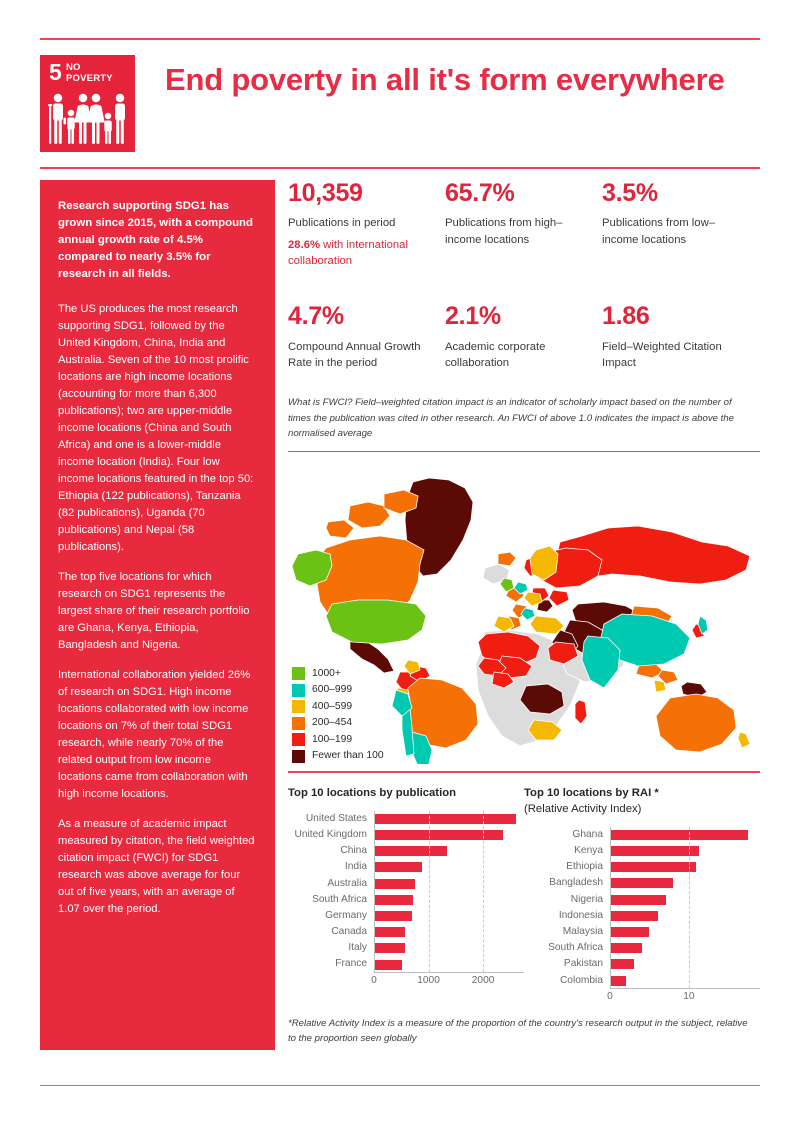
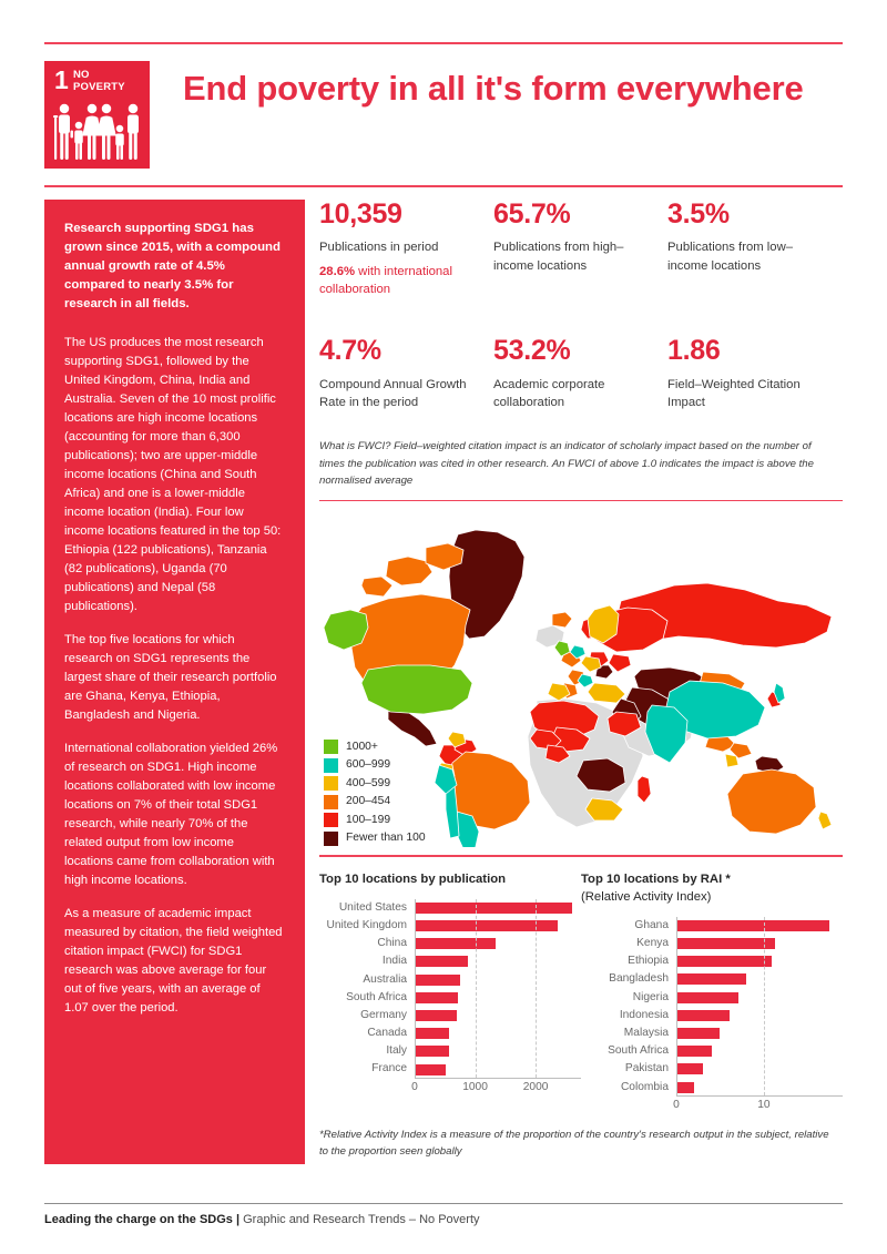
- 5
+ 1
  NO
  POVERTY
  End poverty in all it's form everywhere
  Research supporting SDG1 has grown since 2015, with a compound annual growth rate of 4.5% compared to nearly 3.5% for research in all fields.
  The US produces the most research supporting SDG1, followed by the United Kingdom, China, India and Australia. Seven of the 10 most prolific locations are high income locations (accounting for more than 6,300 publications); two are upper-middle income locations (China and South Africa) and one is a lower-middle income location (India). Four low income locations featured in the top 50: Ethiopia (122 publications), Tanzania (82 publications), Uganda (70 publications) and Nepal (58 publications).
  The top five locations for which research on SDG1 represents the largest share of their research portfolio are Ghana, Kenya, Ethiopia, Bangladesh and Nigeria.
  International collaboration yielded 26% of research on SDG1. High income locations collaborated with low income locations on 7% of their total SDG1 research, while nearly 70% of the related output from low income locations came from collaboration with high income locations.
  As a measure of academic impact measured by citation, the field weighted citation impact (FWCI) for SDG1 research was above average for four out of five years, with an average of 1.07 over the period.
  10,359
  Publications in period
  28.6% with international collaboration
  65.7%
  Publications from high–income locations
  3.5%
  Publications from low–income locations
  4.7%
  Compound Annual Growth Rate in the period
- 2.1%
+ 53.2%
  Academic corporate collaboration
  1.86
  Field–Weighted Citation Impact
  What is FWCI? Field–weighted citation impact is an indicator of scholarly impact based on the number of times the publication was cited in other research. An FWCI of above 1.0 indicates the impact is above the normalised average
  1000+
  600–999
  400–599
  200–454
  100–199
  Fewer than 100
  Top 10 locations by publication
  United States
  United Kingdom
  China
  India
  Australia
  South Africa
  Germany
  Canada
  Italy
  France
  0
  1000
  2000
  Top 10 locations by RAI *
  (Relative Activity Index)
  Ghana
  Kenya
  Ethiopia
  Bangladesh
  Nigeria
  Indonesia
  Malaysia
  South Africa
  Pakistan
  Colombia
  0
  10
  *Relative Activity Index is a measure of the proportion of the country's research output in the subject, relative to the proportion seen globally
+ Leading the charge on the SDGs | Graphic and Research Trends – No Poverty
